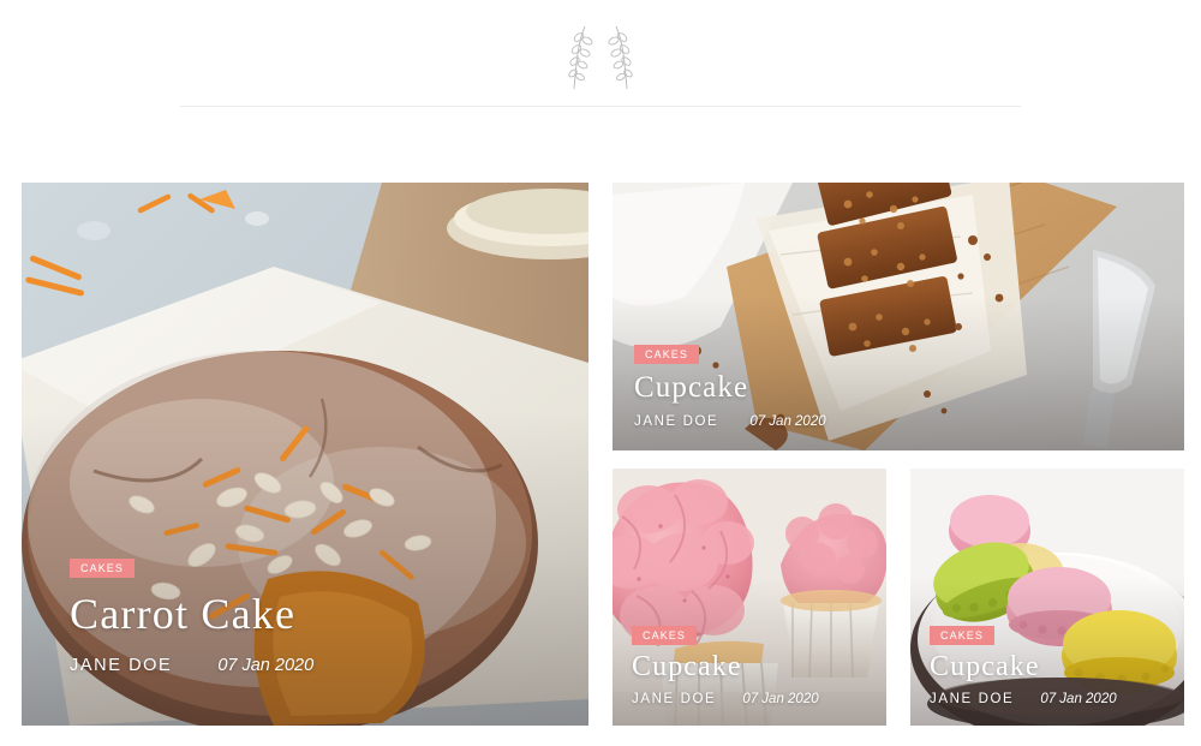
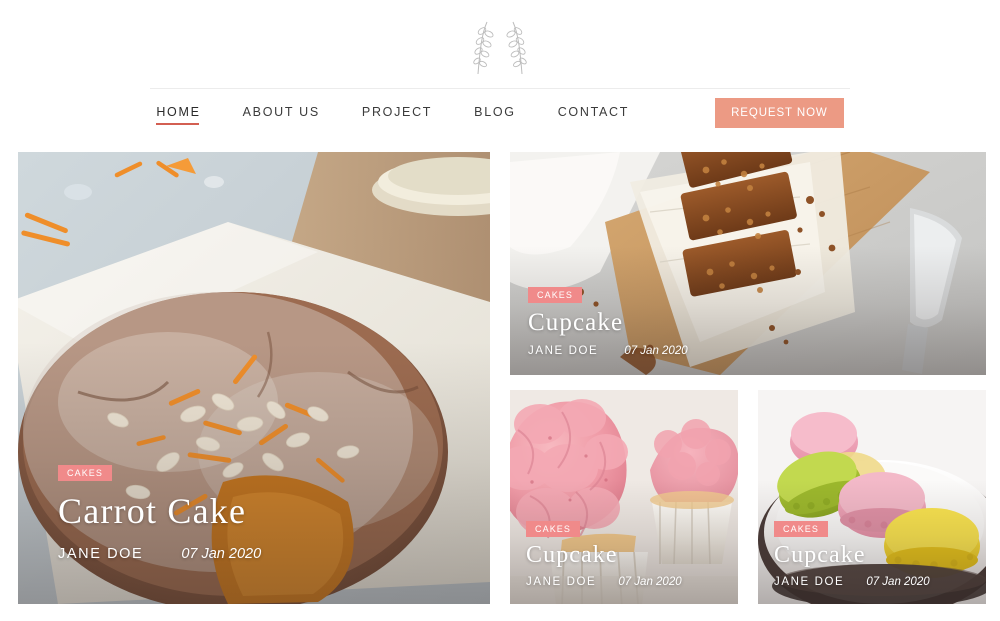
+ HOME
+ ABOUT US
+ PROJECT
+ BLOG
+ CONTACT
+ REQUEST NOW
  CAKES
  Carrot Cake
  JANE DOE
  07 Jan 2020
  CAKES
  Cupcake
  JANE DOE
  07 Jan 2020
  CAKES
  Cupcake
  JANE DOE
  07 Jan 2020
  CAKES
  Cupcake
  JANE DOE
  07 Jan 2020
